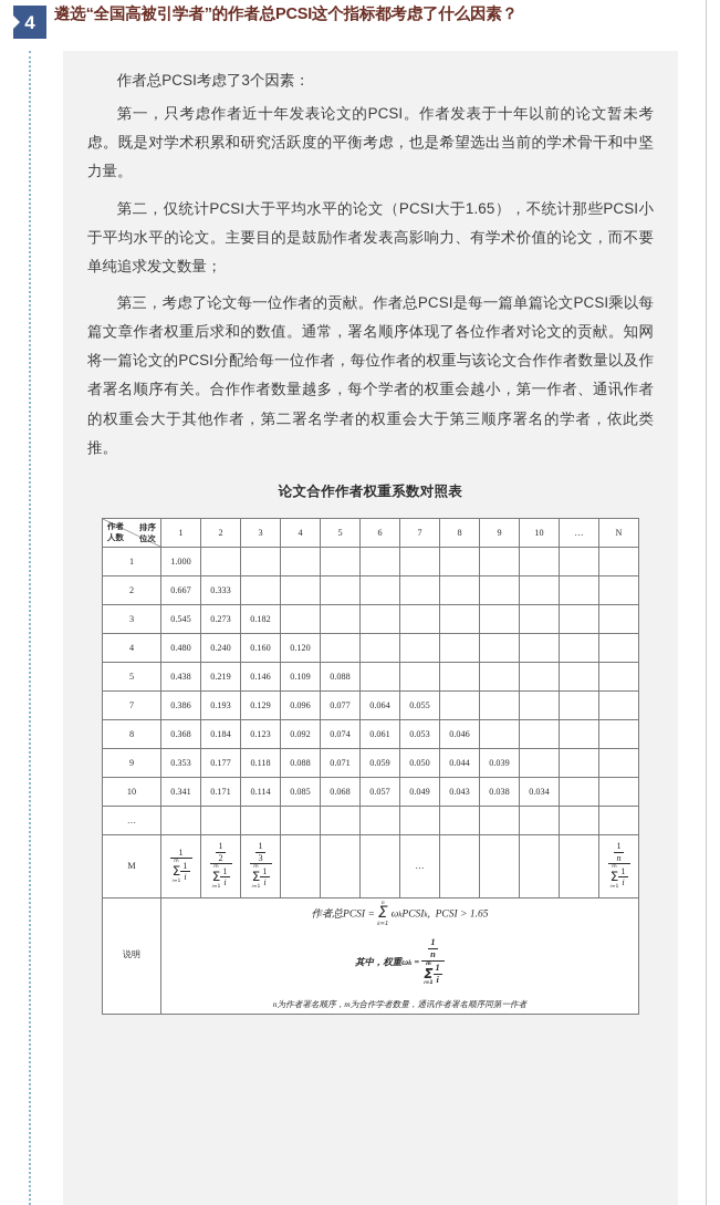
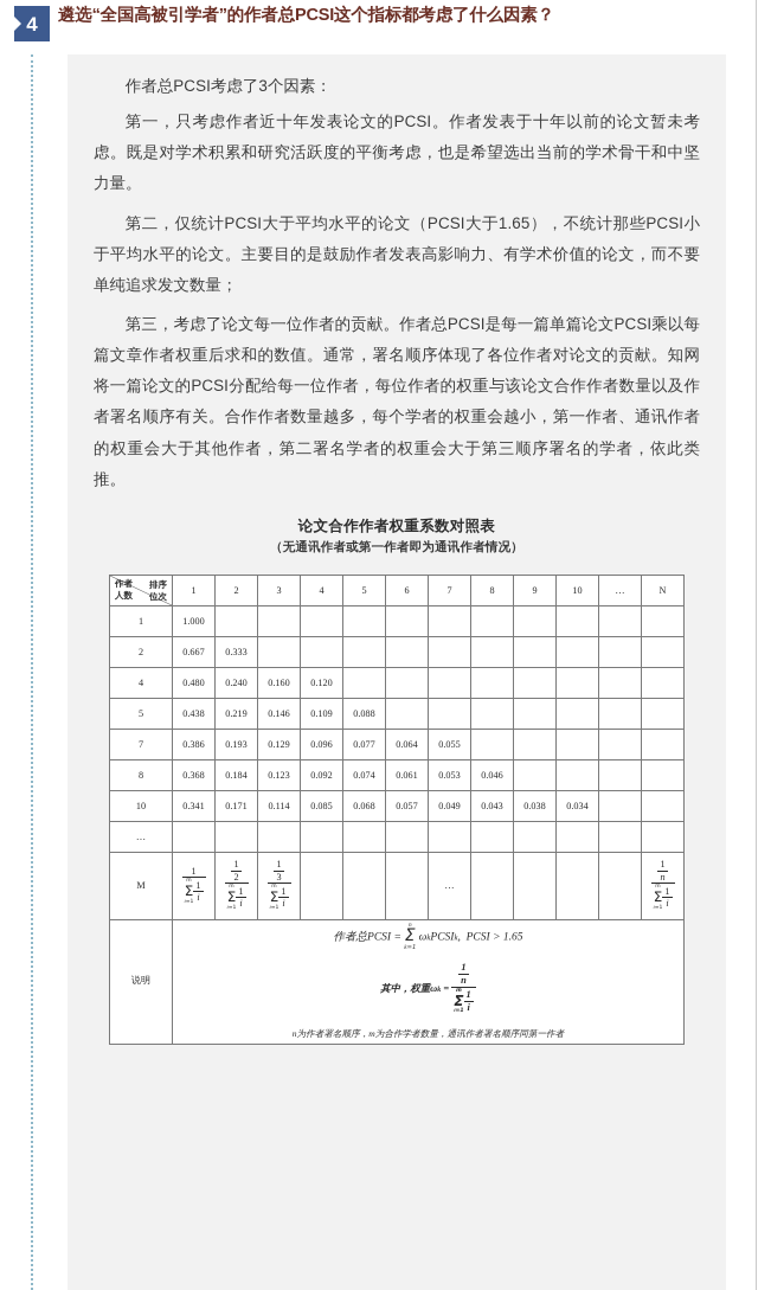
  4
  遴选“全国高被引学者”的作者总PCSI这个指标都考虑了什么因素？
  作者总PCSI考虑了3个因素：
  第一，只考虑作者近十年发表论文的PCSI。作者发表于十年以前的论文暂未考虑。既是对学术积累和研究活跃度的平衡考虑，也是希望选出当前的学术骨干和中坚力量。
  第二，仅统计PCSI大于平均水平的论文（PCSI大于1.65），不统计那些PCSI小于平均水平的论文。主要目的是鼓励作者发表高影响力、有学术价值的论文，而不要单纯追求发文数量；
  第三，考虑了论文每一位作者的贡献。作者总PCSI是每一篇单篇论文PCSI乘以每篇文章作者权重后求和的数值。通常，署名顺序体现了各位作者对论文的贡献。知网将一篇论文的PCSI分配给每一位作者，每位作者的权重与该论文合作作者数量以及作者署名顺序有关。合作作者数量越多，每个学者的权重会越小，第一作者、通讯作者的权重会大于其他作者，第二署名学者的权重会大于第三顺序署名的学者，依此类推。
  论文合作作者权重系数对照表
+ （无通讯作者或第一作者即为通讯作者情况）
  排序位次作者人数	1	2	3	4	5	6	7	8	9	10	…	N
  1	1.000
  2	0.667	0.333
- 3	0.545	0.273	0.182
  4	0.480	0.240	0.160	0.120
  5	0.438	0.219	0.146	0.109	0.088
  7	0.386	0.193	0.129	0.096	0.077	0.064	0.055
  8	0.368	0.184	0.123	0.092	0.074	0.061	0.053	0.046
- 9	0.353	0.177	0.118	0.088	0.071	0.059	0.050	0.044	0.039
  10	0.341	0.171	0.114	0.085	0.068	0.057	0.049	0.043	0.038	0.034
  …
  说明	作者总PCSI = Σ ω PCSI , PCSI > 1.65其中，权重ω = 1nΣ 1in为作者署名顺序，m为合作学者数量，通讯作者署名顺序同第一作者
